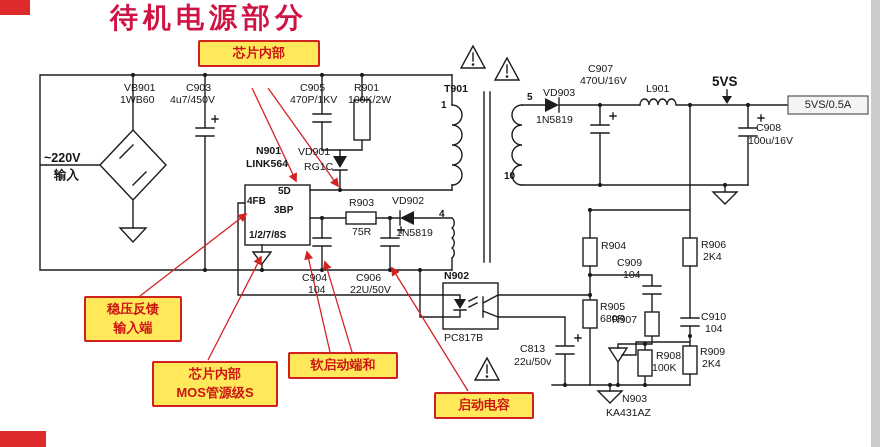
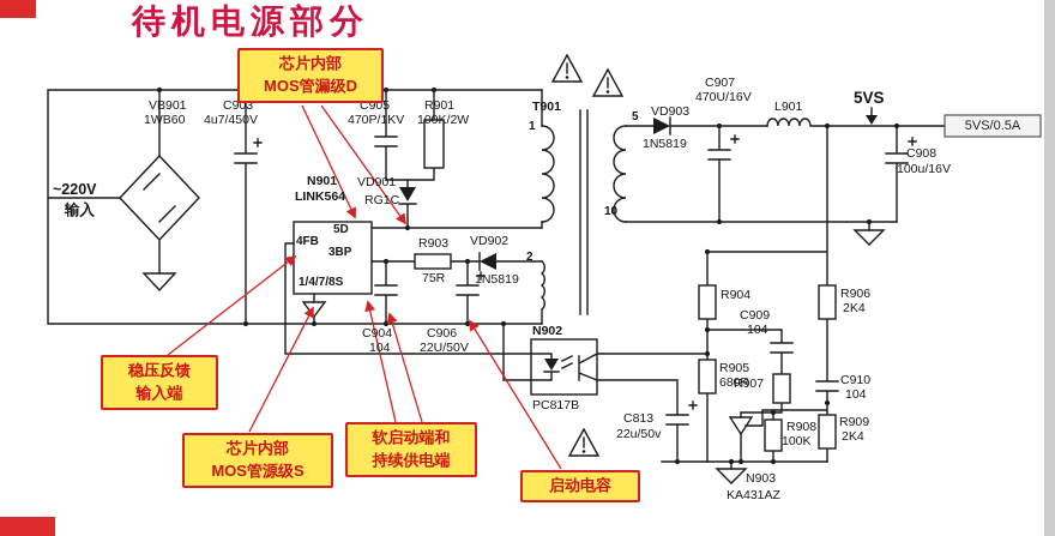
  待机电源部分
  VB901
  1WB60
  C903
  4u7/450V
  ~220V
  输入
  N901
  LINK564
  5D
  3BP
  4FB
- 1/2/7/8S
+ 1/4/7/8S
  C905
  470P/1KV
  R901
  100K/2W
  VD901
  RG1C
  T901
  1
- 4
+ 2
  5
  10
  VD903
  1N5819
  C907
  470U/16V
  L901
  5VS
  C908
  100u/16V
  R903
  75R
  VD902
  1N5819
  C904
  104
  C906
  22U/50V
  N902
  PC817B
  R904
  R905
  680R
  R906
  2K4
  C909
  104
  R907
  C910
  104
  R908
  100K
  R909
  2K4
  C813
  22u/50v
  N903
  KA431AZ
  5VS/0.5A
  芯片内部
+ MOS管漏级D
  稳压反馈
  输入端
  芯片内部
  MOS管源级S
  软启动端和
+ 持续供电端
  启动电容
